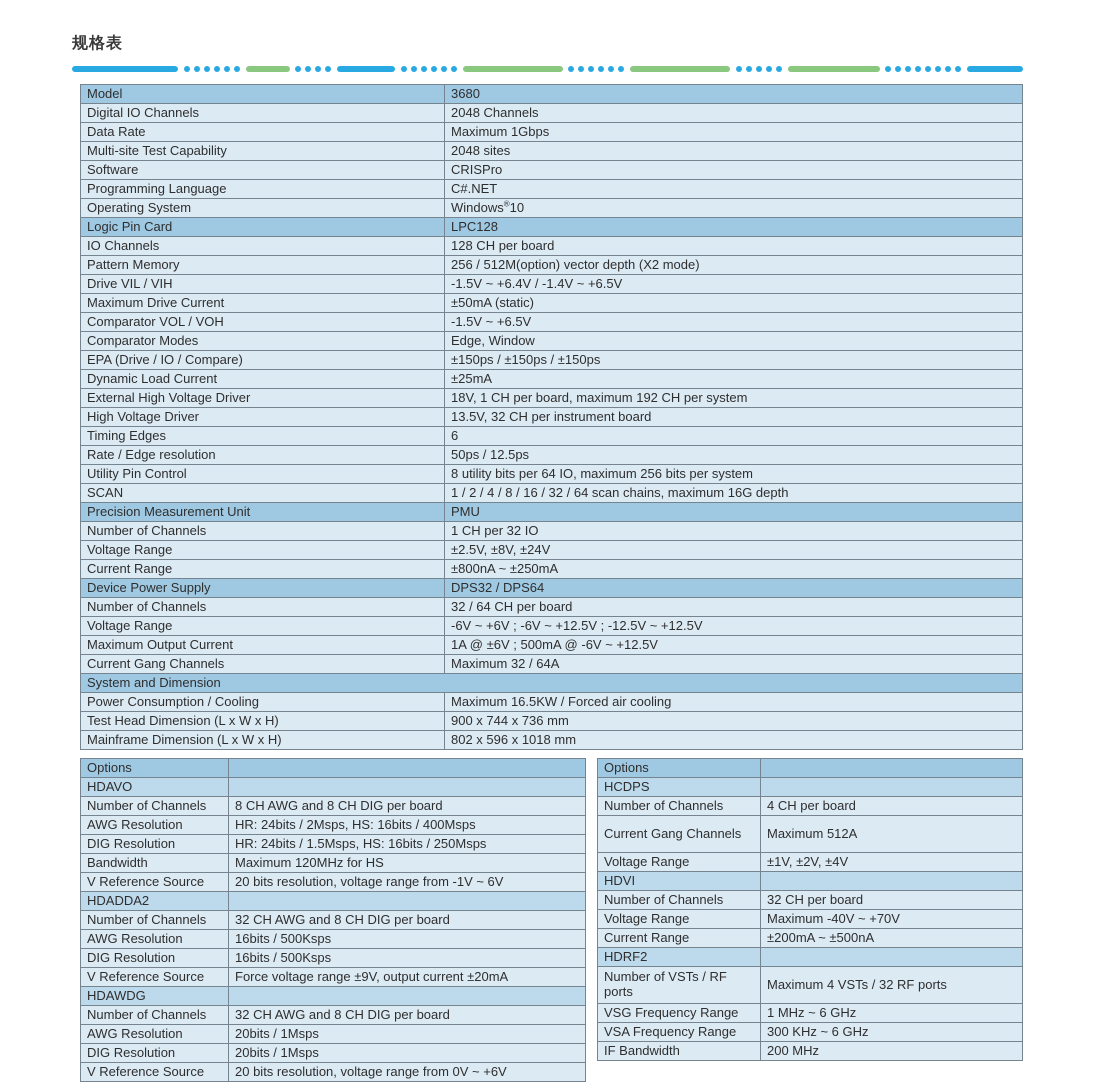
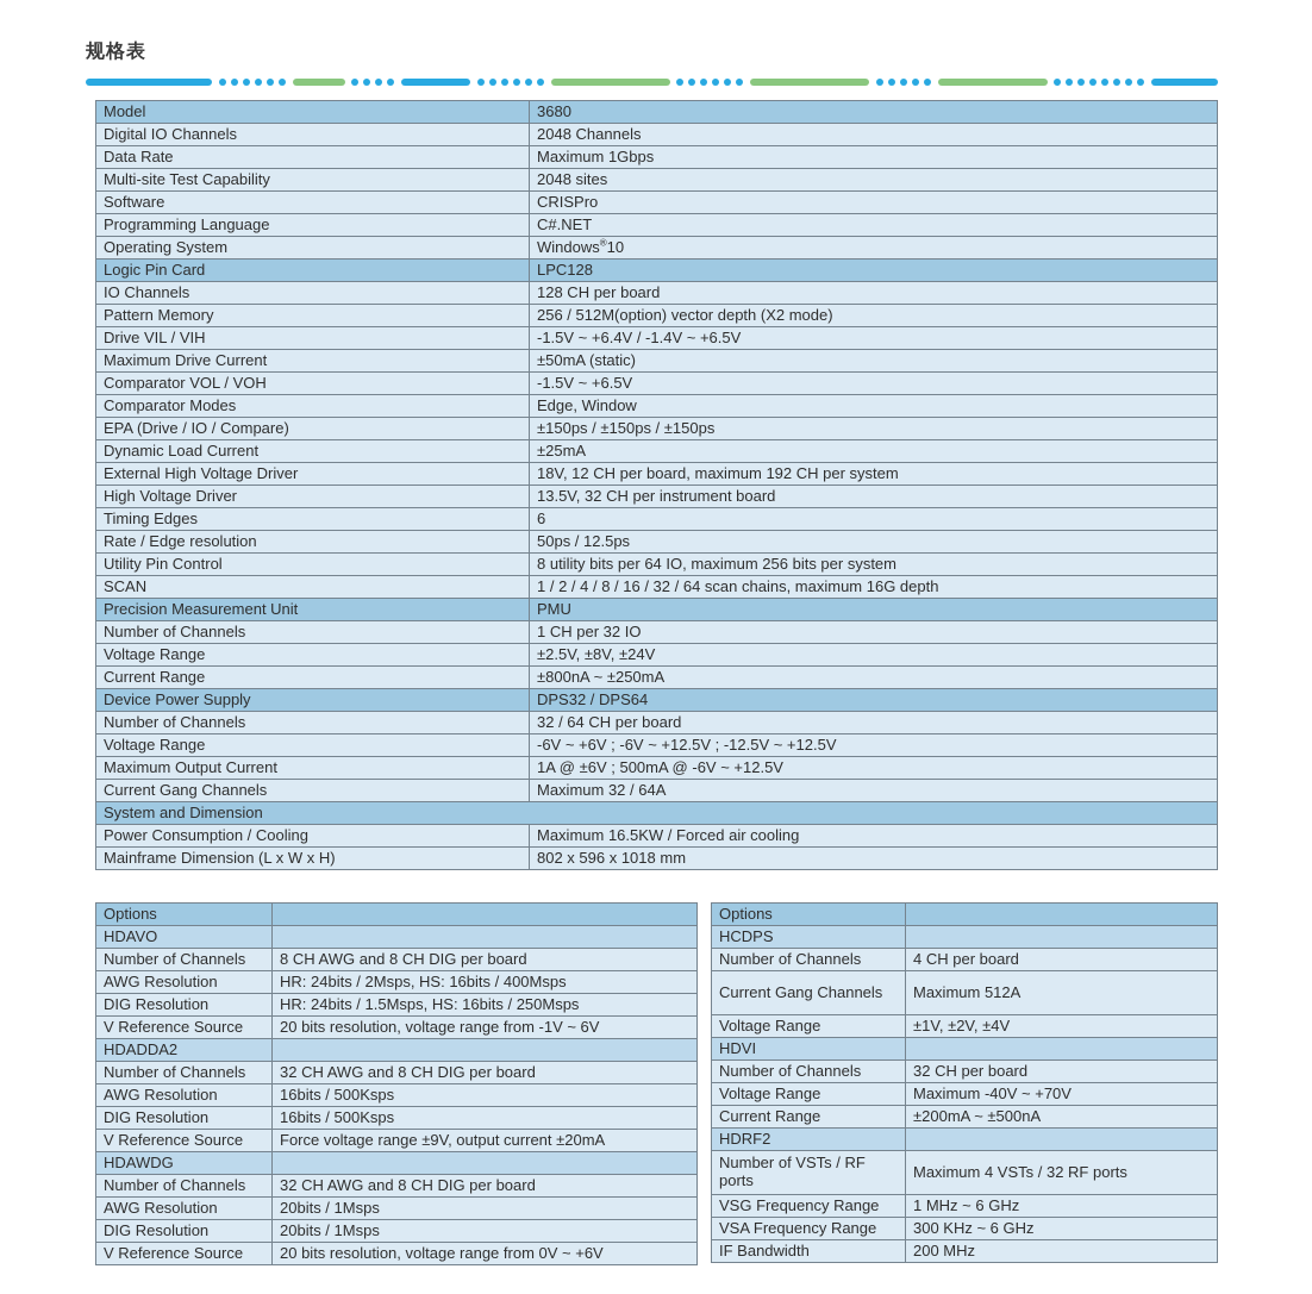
  规格表
  Model	3680
  Digital IO Channels	2048 Channels
  Data Rate	Maximum 1Gbps
  Multi-site Test Capability	2048 sites
  Software	CRISPro
  Programming Language	C#.NET
  Operating System	Windows®10
  Logic Pin Card	LPC128
  IO Channels	128 CH per board
  Pattern Memory	256 / 512M(option) vector depth (X2 mode)
  Drive VIL / VIH	-1.5V ~ +6.4V / -1.4V ~ +6.5V
  Maximum Drive Current	±50mA (static)
  Comparator VOL / VOH	-1.5V ~ +6.5V
  Comparator Modes	Edge, Window
  EPA (Drive / IO / Compare)	±150ps / ±150ps / ±150ps
  Dynamic Load Current	±25mA
- External High Voltage Driver	18V, 1 CH per board, maximum 192 CH per system
+ External High Voltage Driver	18V, 12 CH per board, maximum 192 CH per system
  High Voltage Driver	13.5V, 32 CH per instrument board
  Timing Edges	6
  Rate / Edge resolution	50ps / 12.5ps
  Utility Pin Control	8 utility bits per 64 IO, maximum 256 bits per system
  SCAN	1 / 2 / 4 / 8 / 16 / 32 / 64 scan chains, maximum 16G depth
  Precision Measurement Unit	PMU
  Number of Channels	1 CH per 32 IO
  Voltage Range	±2.5V, ±8V, ±24V
  Current Range	±800nA ~ ±250mA
  Device Power Supply	DPS32 / DPS64
  Number of Channels	32 / 64 CH per board
  Voltage Range	-6V ~ +6V ; -6V ~ +12.5V ; -12.5V ~ +12.5V
  Maximum Output Current	1A @ ±6V ; 500mA @ -6V ~ +12.5V
  Current Gang Channels	Maximum 32 / 64A
  System and Dimension
  Power Consumption / Cooling	Maximum 16.5KW / Forced air cooling
- Test Head Dimension (L x W x H)	900 x 744 x 736 mm
  Mainframe Dimension (L x W x H)	802 x 596 x 1018 mm
  Options
  HDAVO
  Number of Channels	8 CH AWG and 8 CH DIG per board
  AWG Resolution	HR: 24bits / 2Msps, HS: 16bits / 400Msps
  DIG Resolution	HR: 24bits / 1.5Msps, HS: 16bits / 250Msps
- Bandwidth	Maximum 120MHz for HS
  V Reference Source	20 bits resolution, voltage range from -1V ~ 6V
  HDADDA2
  Number of Channels	32 CH AWG and 8 CH DIG per board
  AWG Resolution	16bits / 500Ksps
  DIG Resolution	16bits / 500Ksps
  V Reference Source	Force voltage range ±9V, output current ±20mA
  HDAWDG
  Number of Channels	32 CH AWG and 8 CH DIG per board
  AWG Resolution	20bits / 1Msps
  DIG Resolution	20bits / 1Msps
  V Reference Source	20 bits resolution, voltage range from 0V ~ +6V
  Options
  HCDPS
  Number of Channels	4 CH per board
  Current Gang Channels	Maximum 512A
  Voltage Range	±1V, ±2V, ±4V
  HDVI
  Number of Channels	32 CH per board
  Voltage Range	Maximum -40V ~ +70V
  Current Range	±200mA ~ ±500nA
  HDRF2
  Number of VSTs / RF ports	Maximum 4 VSTs / 32 RF ports
  VSG Frequency Range	1 MHz ~ 6 GHz
  VSA Frequency Range	300 KHz ~ 6 GHz
  IF Bandwidth	200 MHz
